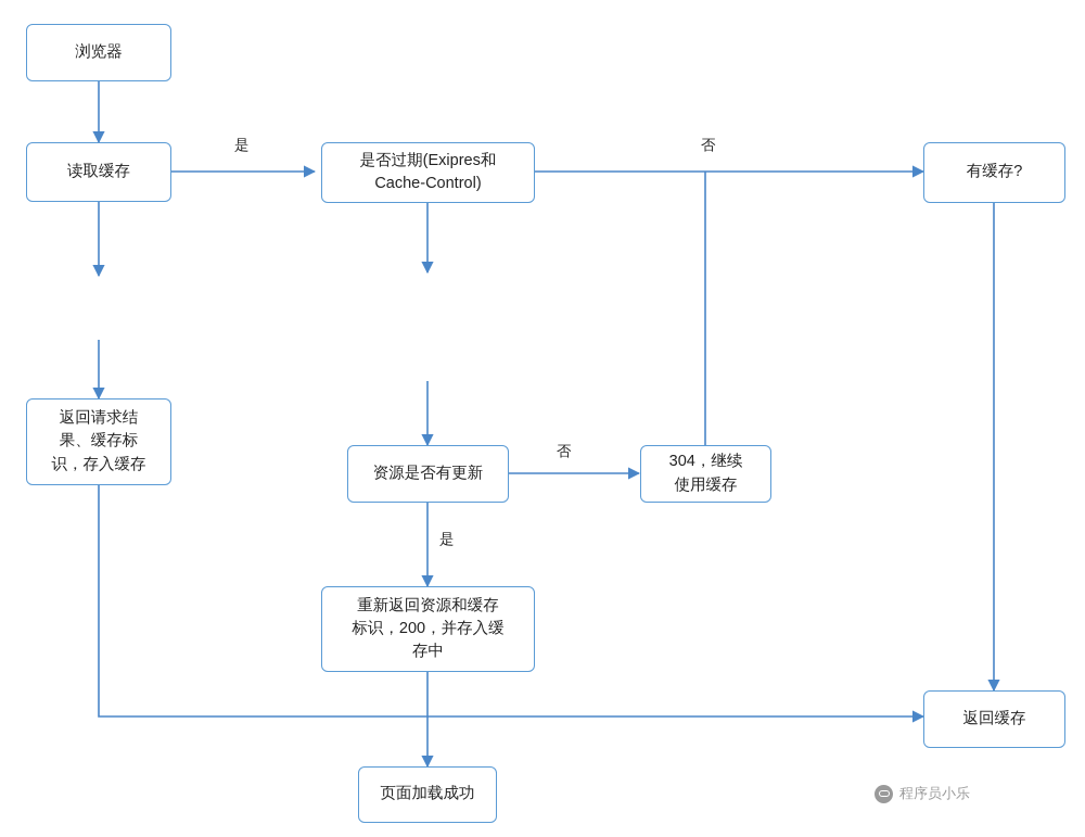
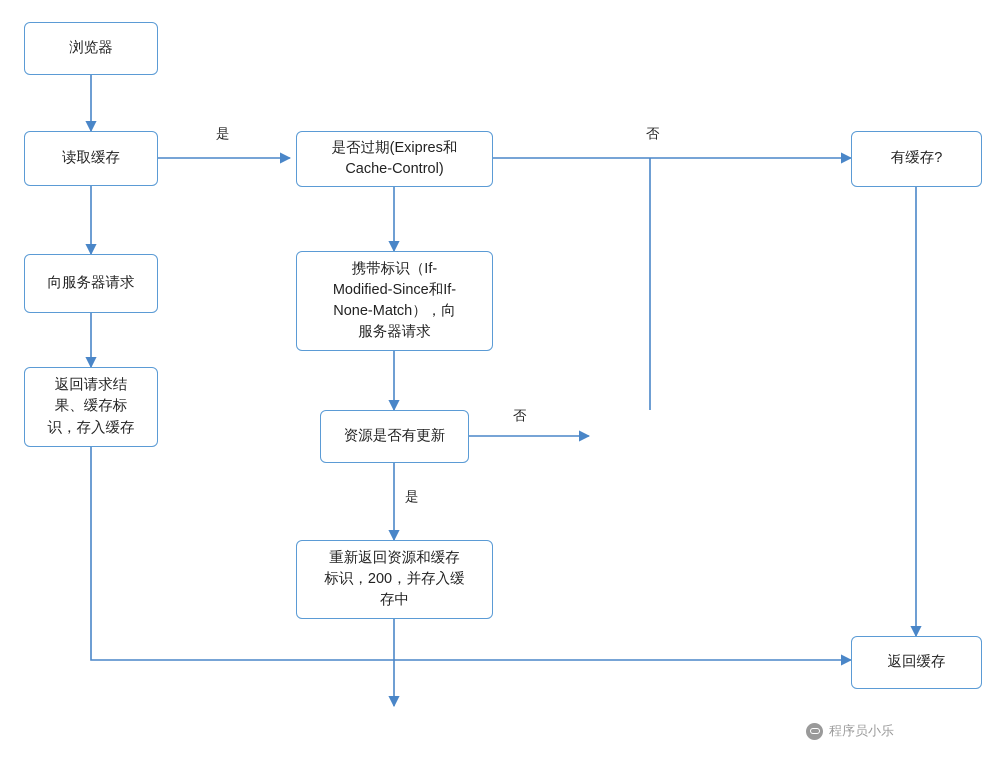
  浏览器
  读取缓存
  是否过期(Exipres和
  Cache-Control)
  有缓存?
+ 向服务器请求
+ 携带标识（If-
+ Modified-Since和If-
+ None-Match），向
+ 服务器请求
  返回请求结
  果、缓存标
  识，存入缓存
  资源是否有更新
- 304，继续
- 使用缓存
  重新返回资源和缓存
  标识，200，并存入缓
  存中
  返回缓存
- 页面加载成功
  是
  否
  否
  是
  程序员小乐
